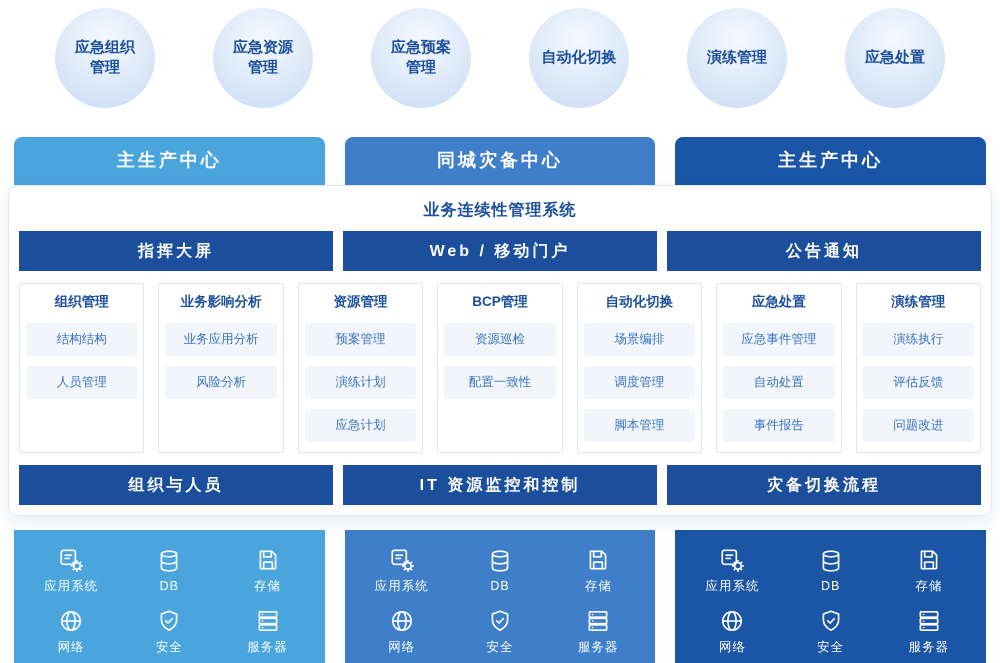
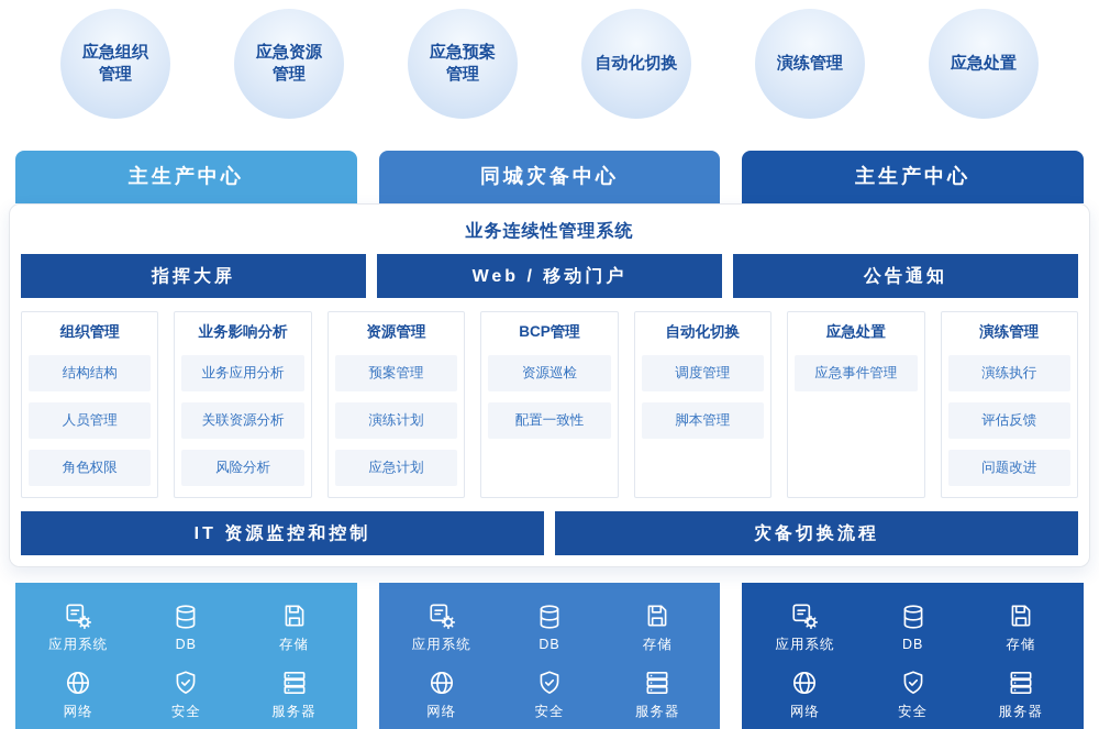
  应急组织
  管理
  应急资源
  管理
  应急预案
  管理
  自动化切换
  演练管理
  应急处置
  主生产中心
  同城灾备中心
  主生产中心
  业务连续性管理系统
  指挥大屏
  Web / 移动门户
  公告通知
  组织管理
  结构结构
  人员管理
+ 角色权限
  业务影响分析
  业务应用分析
+ 关联资源分析
  风险分析
  资源管理
  预案管理
  演练计划
  应急计划
  BCP管理
  资源巡检
  配置一致性
  自动化切换
- 场景编排
  调度管理
  脚本管理
  应急处置
  应急事件管理
- 自动处置
- 事件报告
  演练管理
  演练执行
  评估反馈
  问题改进
- 组织与人员
  IT 资源监控和控制
  灾备切换流程
  应用系统
  DB
  存储
  网络
  安全
  服务器
  应用系统
  DB
  存储
  网络
  安全
  服务器
  应用系统
  DB
  存储
  网络
  安全
  服务器
